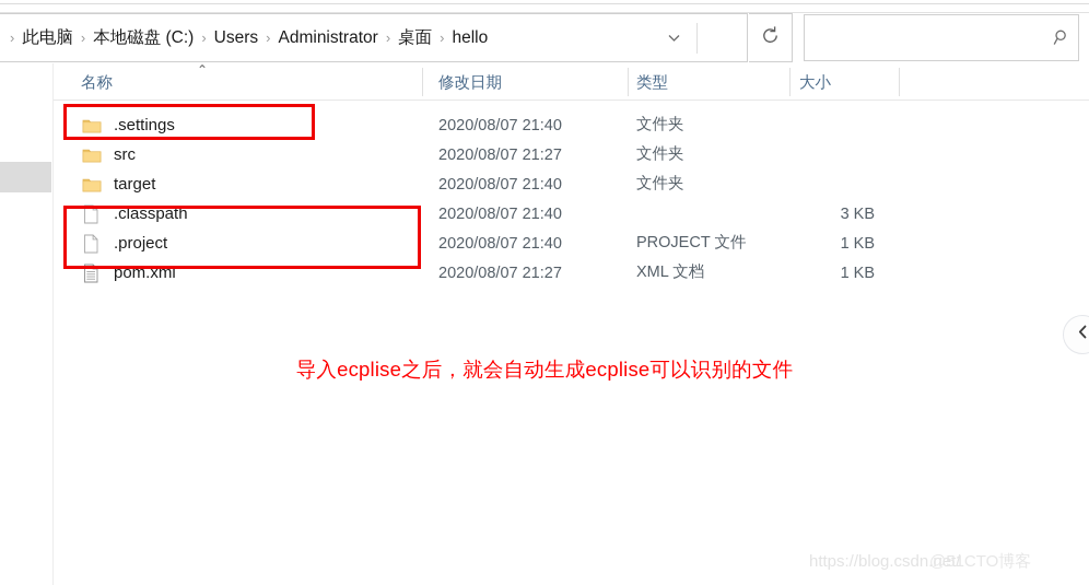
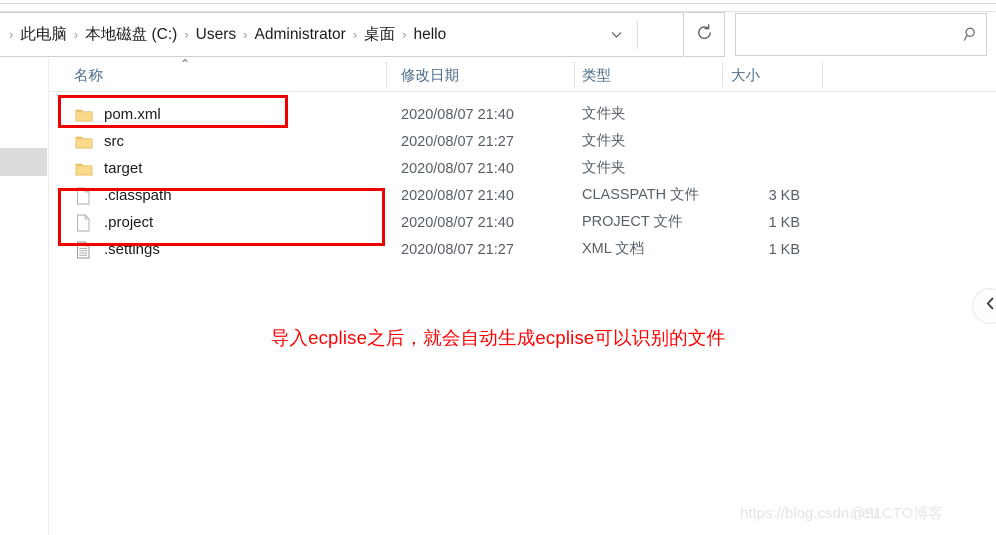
  ›
  此电脑
  ›
  本地磁盘 (C:)
  ›
  Users
  ›
  Administrator
  ›
  桌面
  ›
  hello
  ⌃
  名称
  修改日期
  类型
  大小
- .settings
+ pom.xml
  2020/08/07 21:40
  文件夹
  src
  2020/08/07 21:27
  文件夹
  target
  2020/08/07 21:40
  文件夹
  .classpath
  2020/08/07 21:40
+ CLASSPATH 文件
  3 KB
  .project
  2020/08/07 21:40
  PROJECT 文件
  1 KB
- pom.xml
+ .settings
  2020/08/07 21:27
  XML 文档
  1 KB
  导入ecplise之后，就会自动生成ecplise可以识别的文件
  https://blog.csdn.net/
  @51CTO博客
